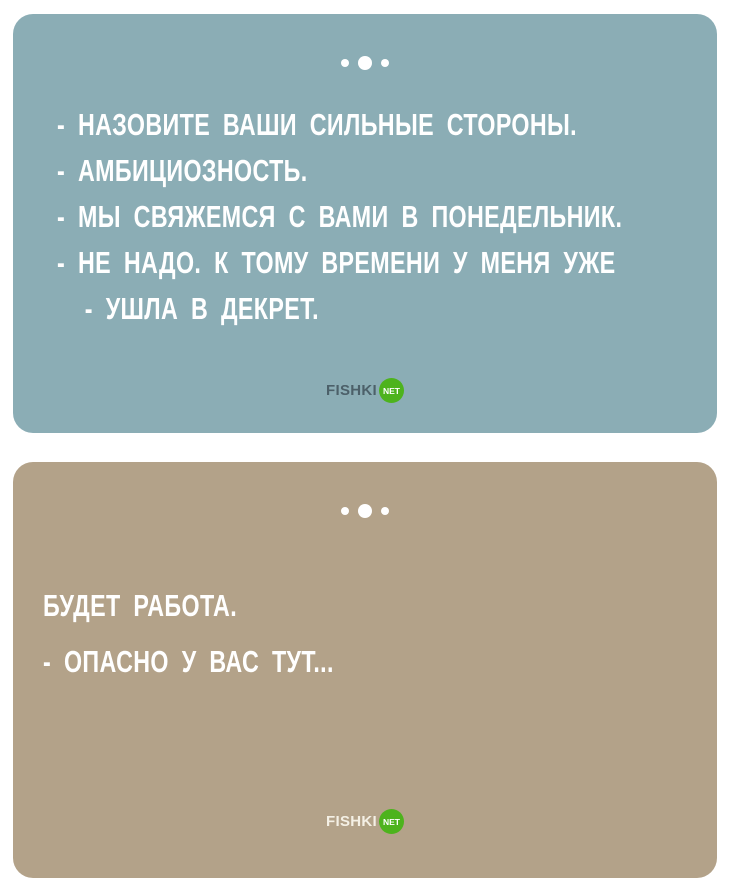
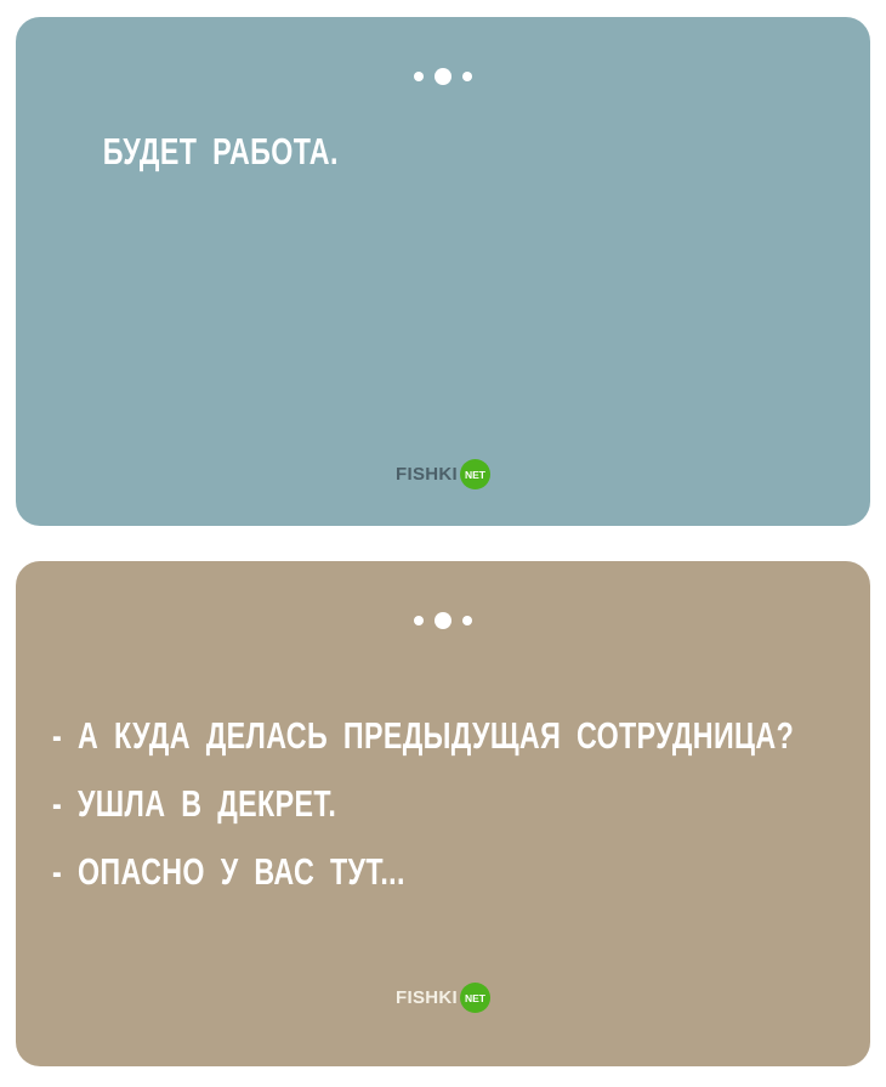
- - НАЗОВИТЕ ВАШИ СИЛЬНЫЕ СТОРОНЫ.
- - АМБИЦИОЗНОСТЬ.
- - МЫ СВЯЖЕМСЯ С ВАМИ В ПОНЕДЕЛЬНИК.
- - НЕ НАДО. К ТОМУ ВРЕМЕНИ У МЕНЯ УЖЕ
- - УШЛА В ДЕКРЕТ.
+ БУДЕТ РАБОТА.
  FISHKI
  NET
+ - А КУДА ДЕЛАСЬ ПРЕДЫДУЩАЯ СОТРУДНИЦА?
- БУДЕТ РАБОТА.
+ - УШЛА В ДЕКРЕТ.
  - ОПАСНО У ВАС ТУТ...
  FISHKI
  NET
